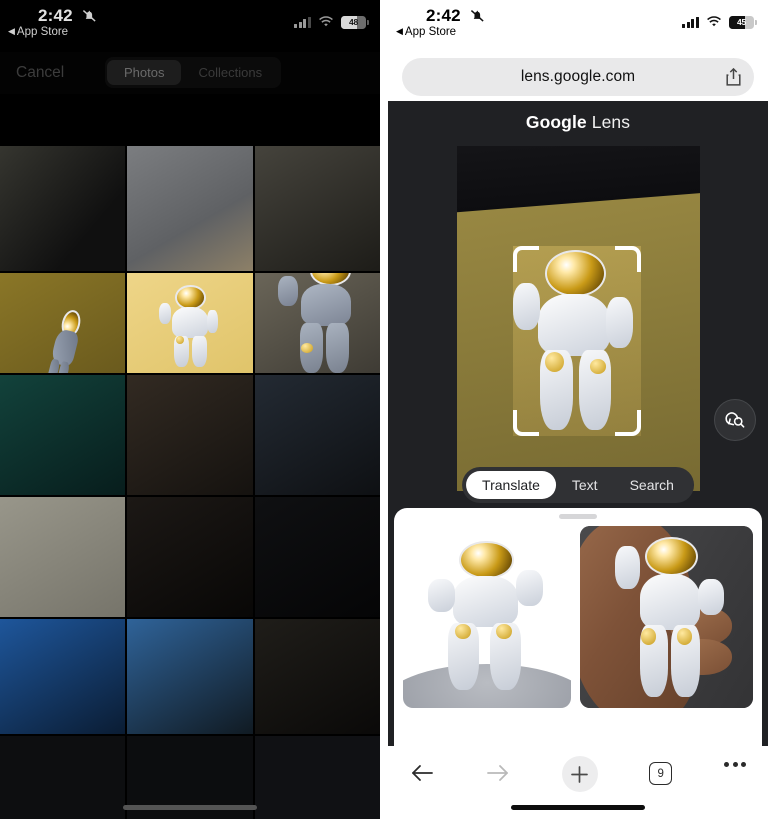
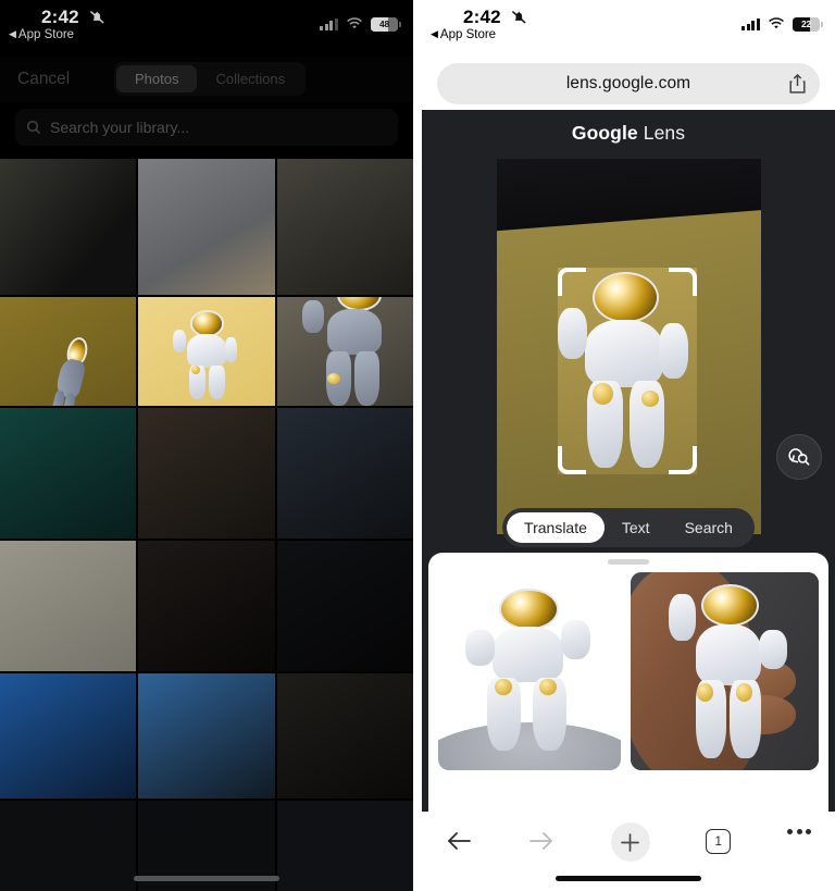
  2:42
  ◀ App Store
  48
  Cancel
  Photos
  Collections
+ Search your library...
  2:42
  ◀ App Store
- 45
+ 22
  lens.google.com
  Google Lens
  Translate
  Text
  Search
- 9
+ 1
